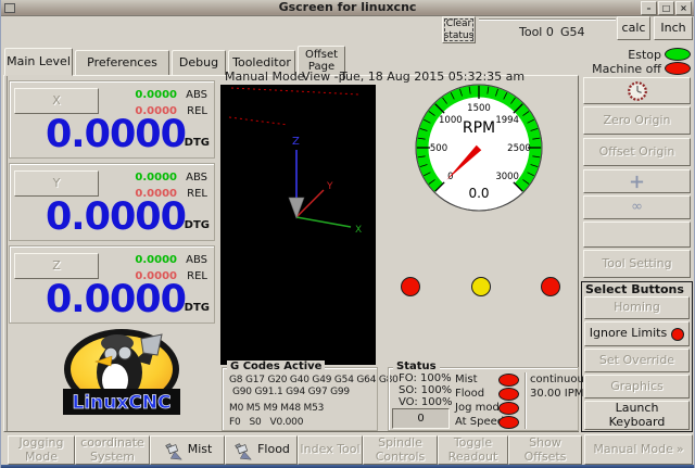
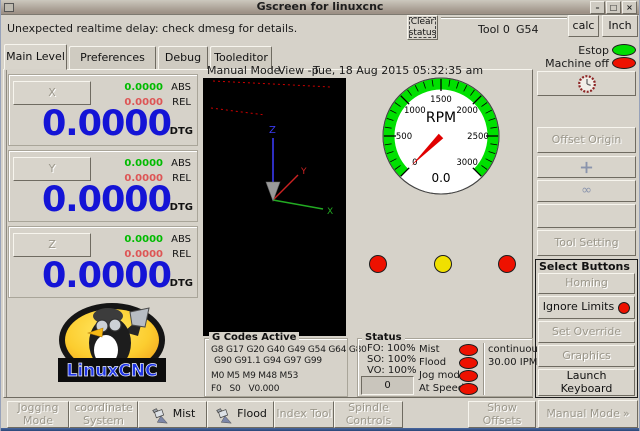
  Gscreen for linuxcnc
  –
  □
  ×
+ Unexpected realtime delay: check dmesg for details.
  Clear status
  Tool 0
  G54
  calc
  Inch
  Main Level
  Preferences
  Debug
  Tooleditor
- Offset Page
  X
  0.0000
  ABS
  0.0000
  REL
  0.0000
  DTG
  Y
  0.0000
  ABS
  0.0000
  REL
  0.0000
  DTG
  Z
  0.0000
  ABS
  0.0000
  REL
  0.0000
  DTG
  LinuxCNC
  Manual Mode
  View -p
  Tue, 18 Aug 2015 05:32:35 am
  Z
  Y
  X
  0
  500
  1000
  1500
- 1994
+ 2000
  2500
  3000
  RPM
  0.0
  G Codes Active
  G8 G17 G20 G40 G49 G54 G64 G80
  G90 G91.1 G94 G97 G99
  M0 M5 M9 M48 M53
  F0 S0 V0.000
  Status
  FO: 100%
  SO: 100%
  VO: 100%
  0
  Mist
  Flood
  Jog mod
  At Spee
  continuou
  30.00 IPM
  Estop
  Machine off
- Zero Origin
  Offset Origin
  ∞
  Tool Setting
  Select Buttons
  Homing
  Ignore Limits
  Set Override
  Graphics
  Launch Keyboard
  Jogging Mode
  coordinate System
  Mist
  Flood
  Index Tool
  Spindle Controls
- Toggle Readout
  Show Offsets
  Manual Mode
  »
